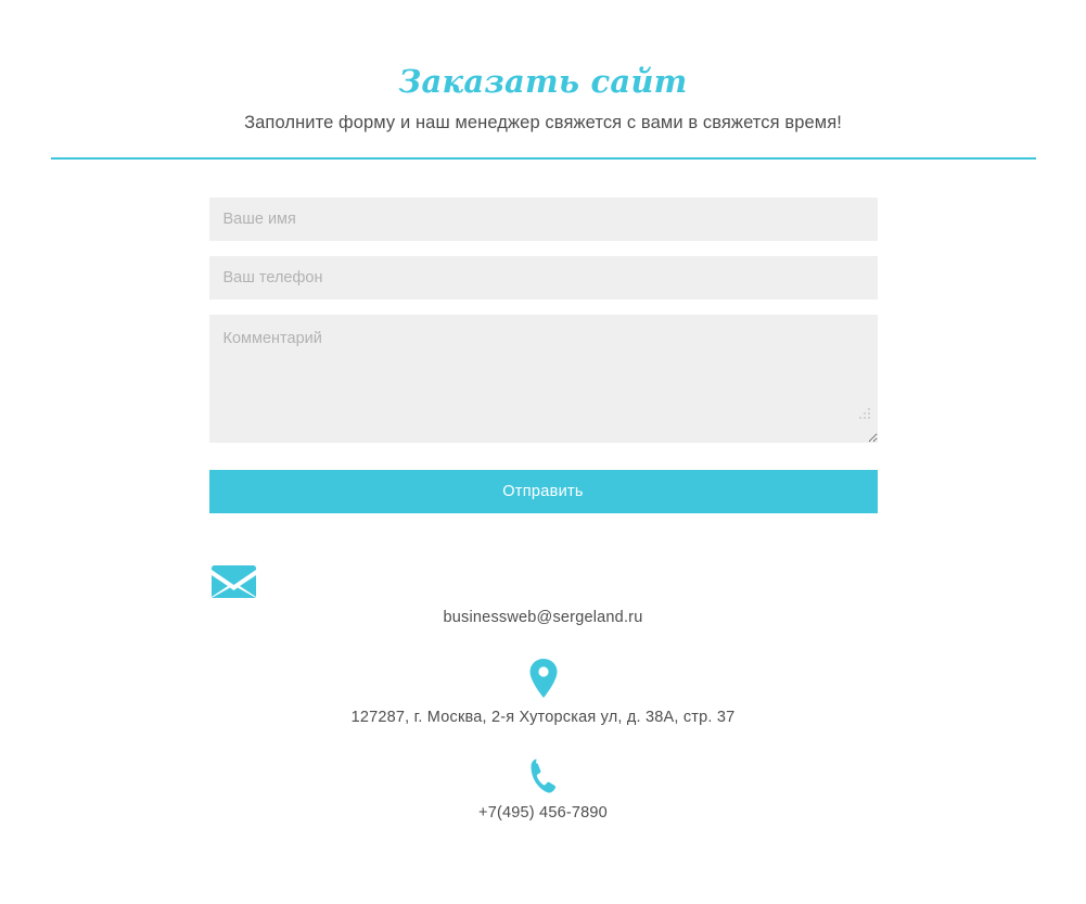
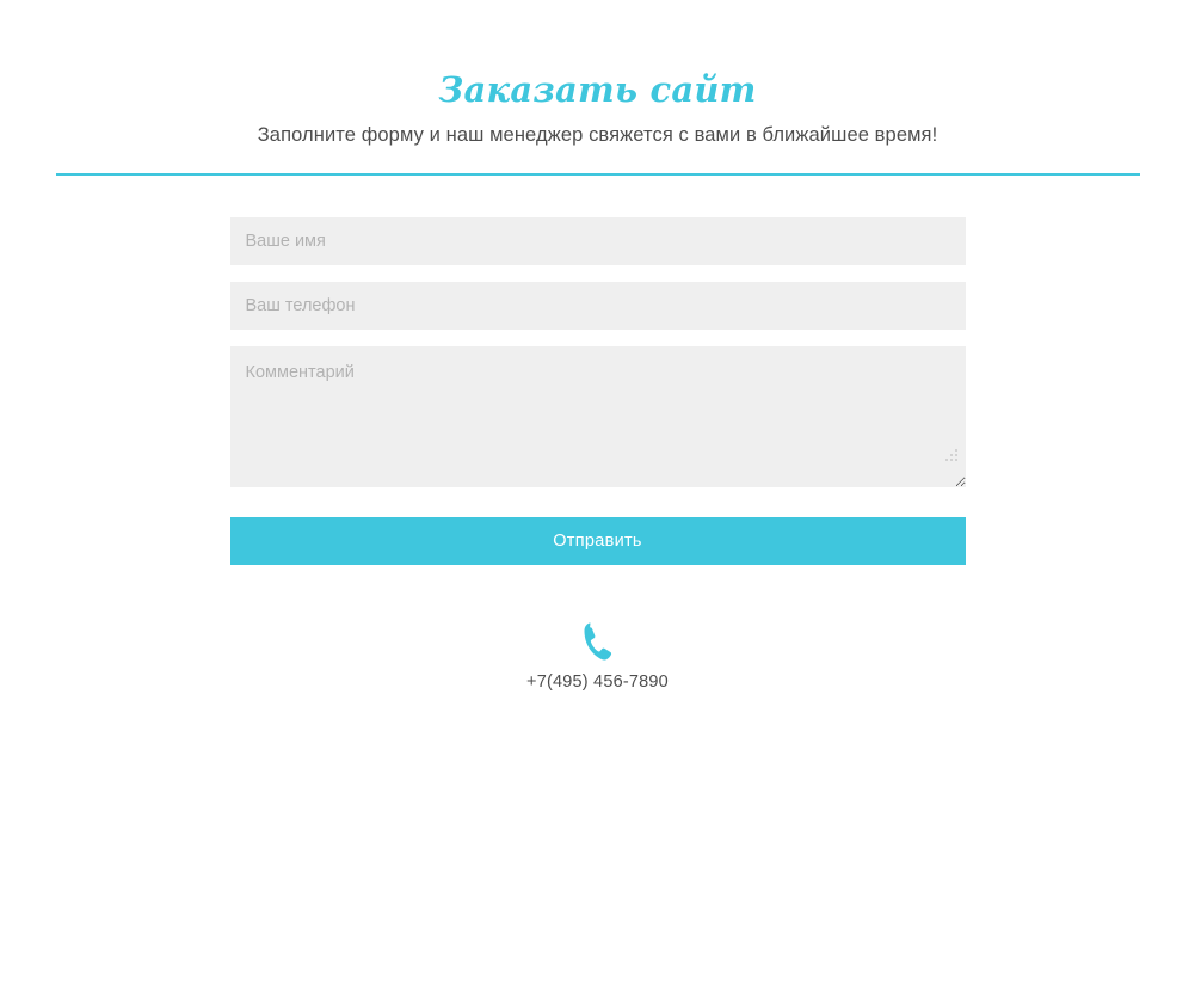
  Заказать сайт
- Заполните форму и наш менеджер свяжется с вами в свяжется время!
+ Заполните форму и наш менеджер свяжется с вами в ближайшее время!
  Ваше имя
  Ваш телефон
  Комментарий
  Отправить
- businessweb@sergeland.ru
- 127287, г. Москва, 2-я Хуторская ул, д. 38А, стр. 37
  +7(495) 456-7890
